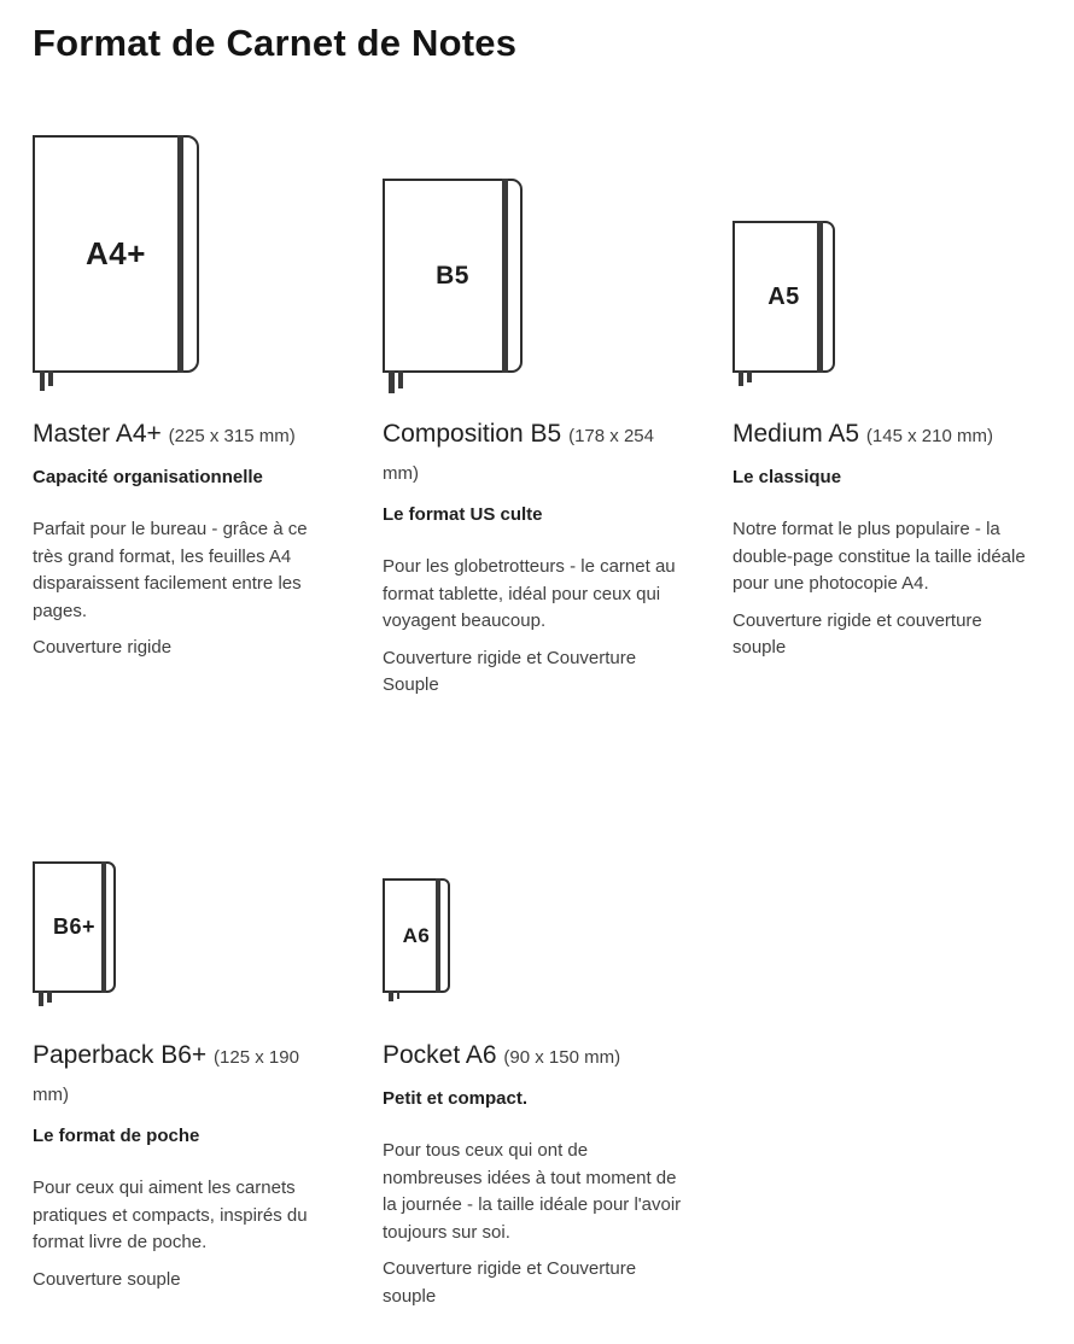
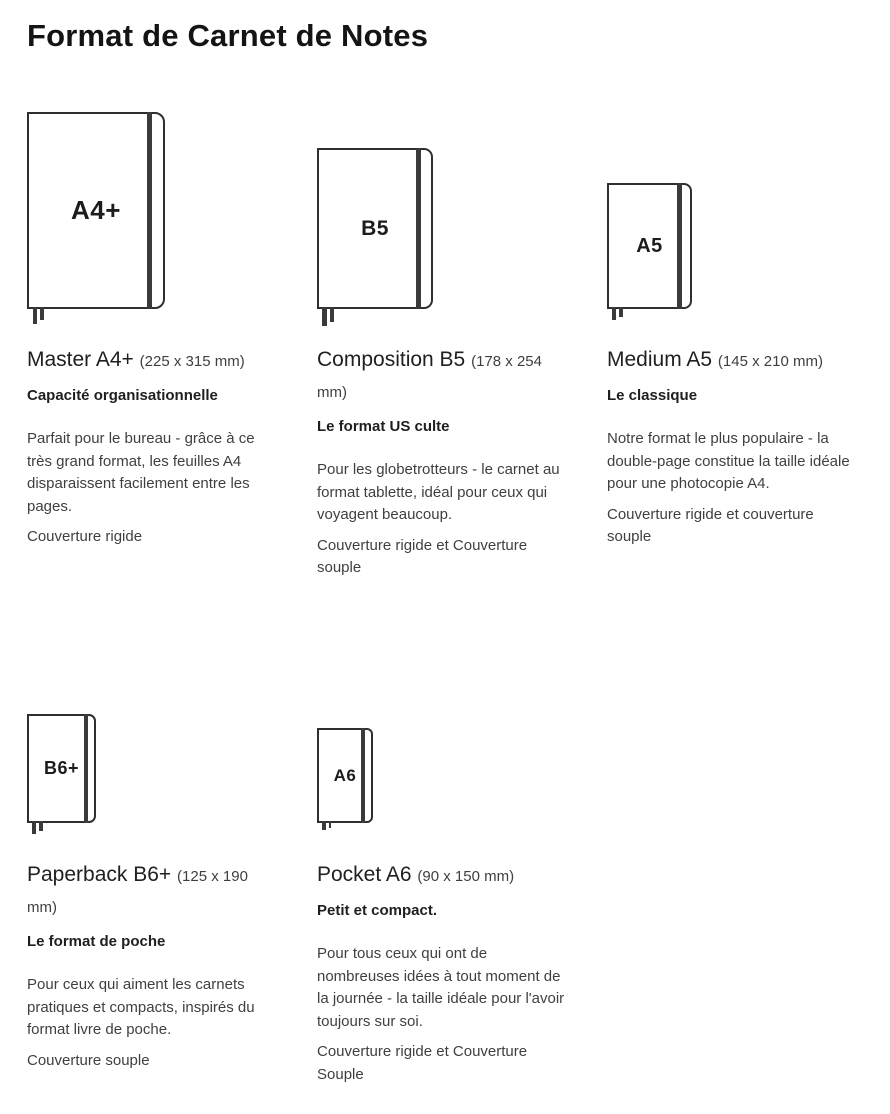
  Format de Carnet de Notes
  A4+
  Master A4+ (225 x 315 mm)
  Capacité organisationnelle
  Parfait pour le bureau - grâce à ce très grand format, les feuilles A4 disparaissent facilement entre les pages.
  Couverture rigide
  B5
  Composition B5 (178 x 254 mm)
  Le format US culte
  Pour les globetrotteurs - le carnet au format tablette, idéal pour ceux qui voyagent beaucoup.
- Couverture rigide et Couverture Souple
+ Couverture rigide et Couverture souple
  A5
  Medium A5 (145 x 210 mm)
  Le classique
  Notre format le plus populaire - la double-page constitue la taille idéale pour une photocopie A4.
  Couverture rigide et couverture souple
  B6+
  Paperback B6+ (125 x 190 mm)
  Le format de poche
  Pour ceux qui aiment les carnets pratiques et compacts, inspirés du format livre de poche.
  Couverture souple
  A6
  Pocket A6 (90 x 150 mm)
  Petit et compact.
  Pour tous ceux qui ont de nombreuses idées à tout moment de la journée - la taille idéale pour l'avoir toujours sur soi.
- Couverture rigide et Couverture souple
+ Couverture rigide et Couverture Souple
